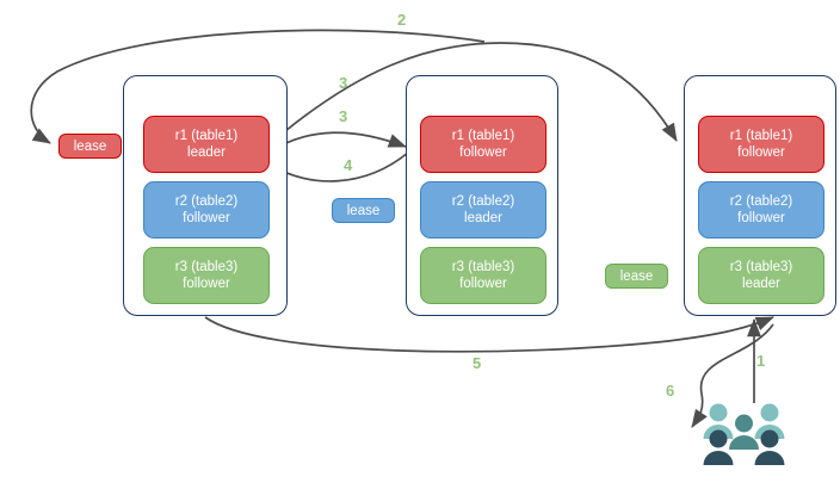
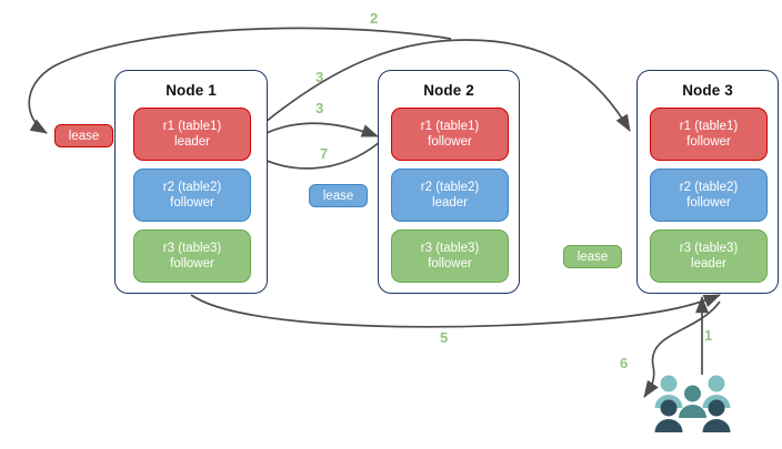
+ Node 1
  r1 (table1)
  leader
  r2 (table2)
  follower
  r3 (table3)
  follower
+ Node 2
  r1 (table1)
  follower
  r2 (table2)
  leader
  r3 (table3)
  follower
+ Node 3
  r1 (table1)
  follower
  r2 (table2)
  follower
  r3 (table3)
  leader
  lease
  lease
  lease
  1
  2
  3
  3
- 4
+ 7
  5
  6
